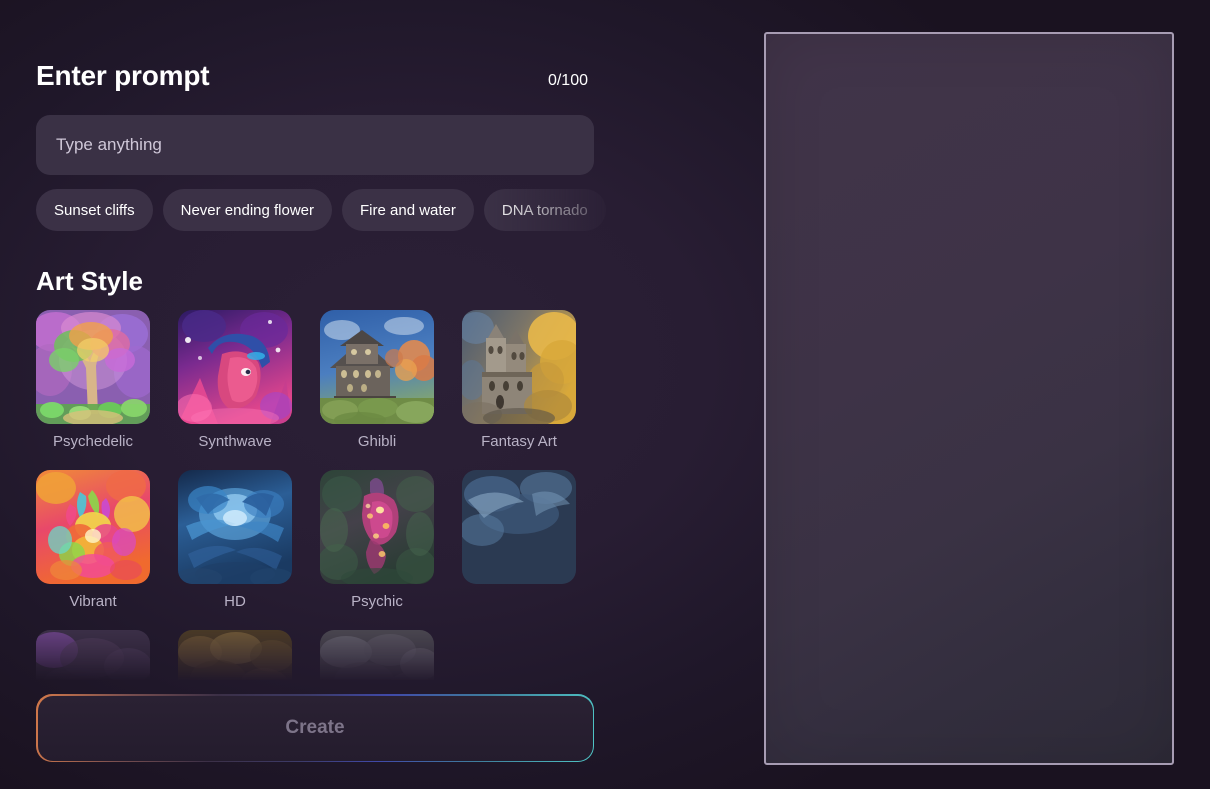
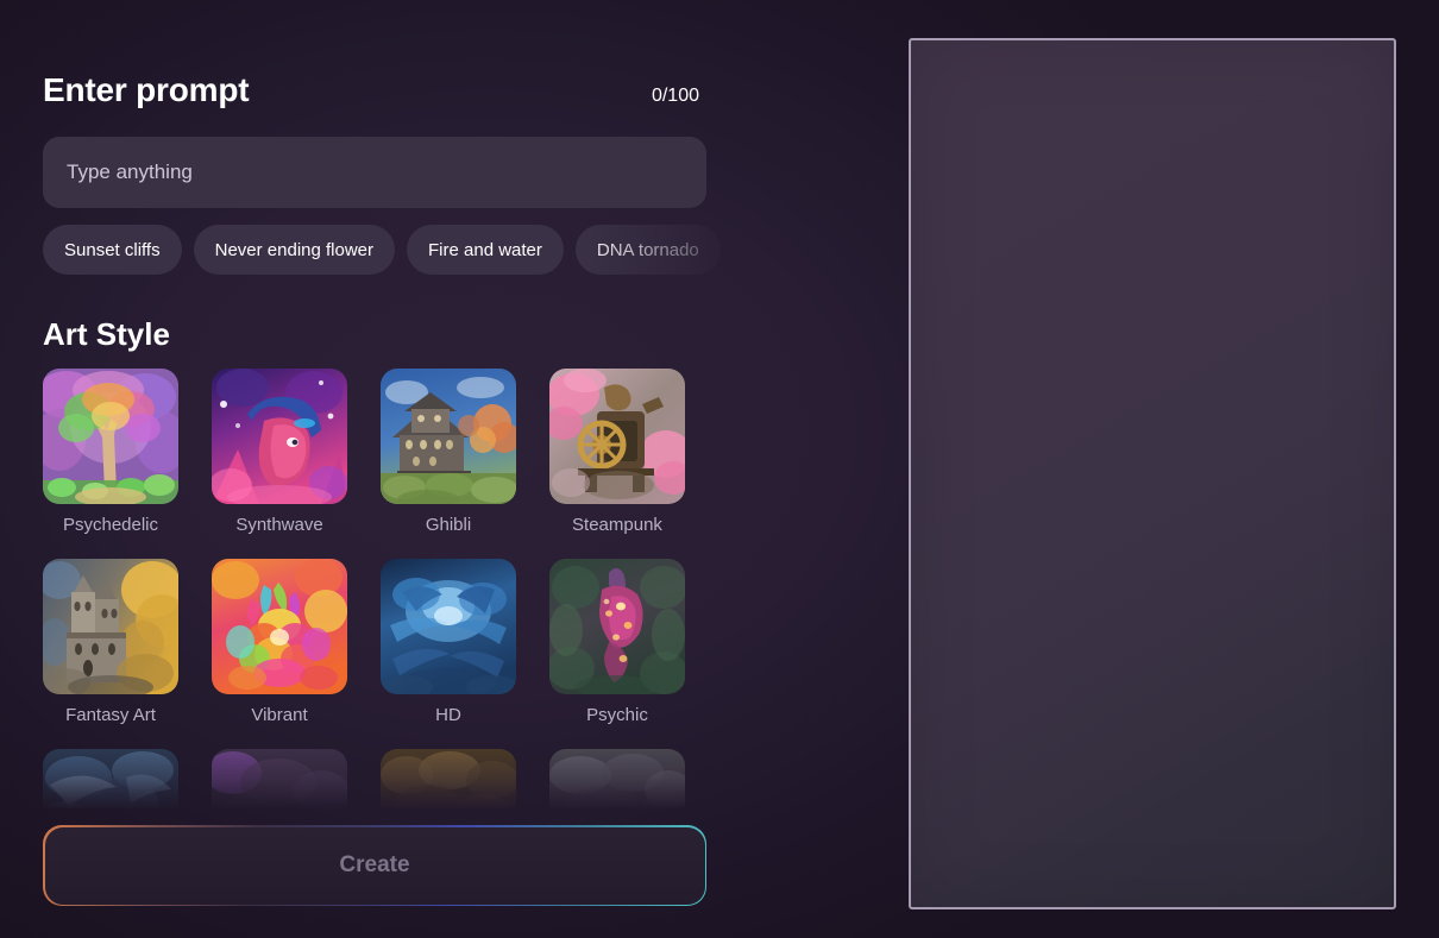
  Enter prompt
  0/100
  Type anything
  Sunset cliffs
  Never ending flower
  Fire and water
  DNA tornado
  Art Style
  Psychedelic
  Synthwave
  Ghibli
+ Steampunk
  Fantasy Art
  Vibrant
  HD
  Psychic
  Create
